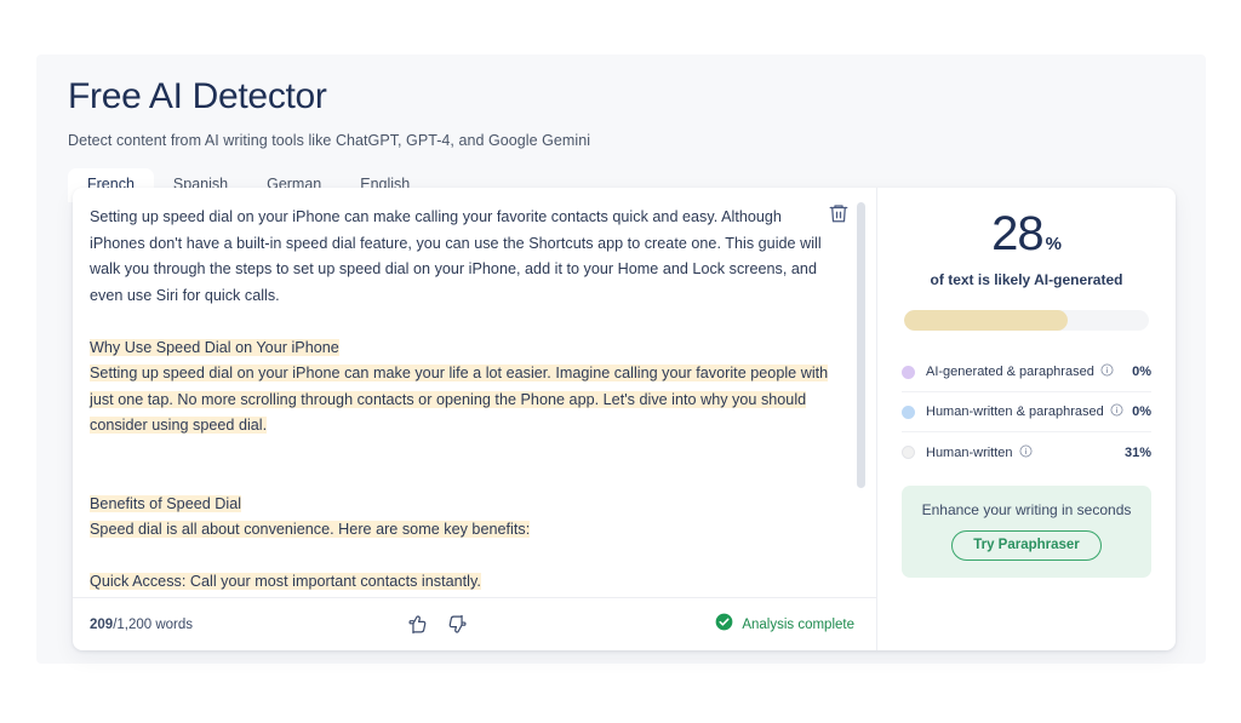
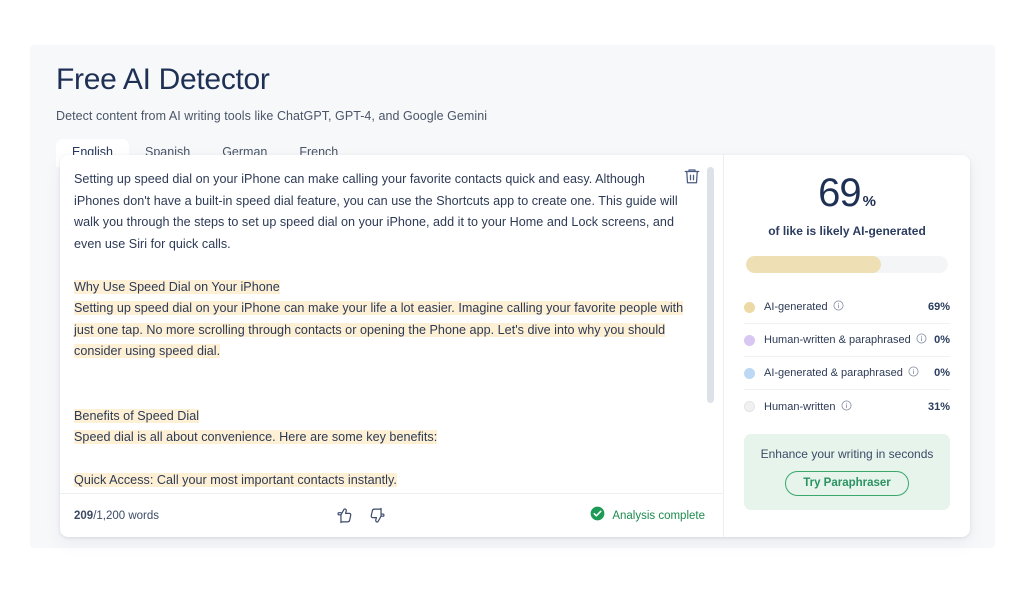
  Free AI Detector
  Detect content from AI writing tools like ChatGPT, GPT-4, and Google Gemini
- French
+ English
  Spanish
  German
- English
+ French
  Setting up speed dial on your iPhone can make calling your favorite contacts quick and easy. Although iPhones don't have a built-in speed dial feature, you can use the Shortcuts app to create one. This guide will walk you through the steps to set up speed dial on your iPhone, add it to your Home and Lock screens, and even use Siri for quick calls.
  Why Use Speed Dial on Your iPhone
  Setting up speed dial on your iPhone can make your life a lot easier. Imagine calling your favorite people with just one tap. No more scrolling through contacts or opening the Phone app. Let's dive into why you should consider using speed dial.
  Benefits of Speed Dial
  Speed dial is all about convenience. Here are some key benefits:
  Quick Access: Call your most important contacts instantly.
  209/1,200 words
  Analysis complete
- 28
+ 69
  %
- of text is likely AI-generated
+ of like is likely AI-generated
+ AI-generated
+ 69%
- AI-generated & paraphrased
+ Human-written & paraphrased
  0%
- Human-written & paraphrased
+ AI-generated & paraphrased
  0%
  Human-written
  31%
  Enhance your writing in seconds
  Try Paraphraser
